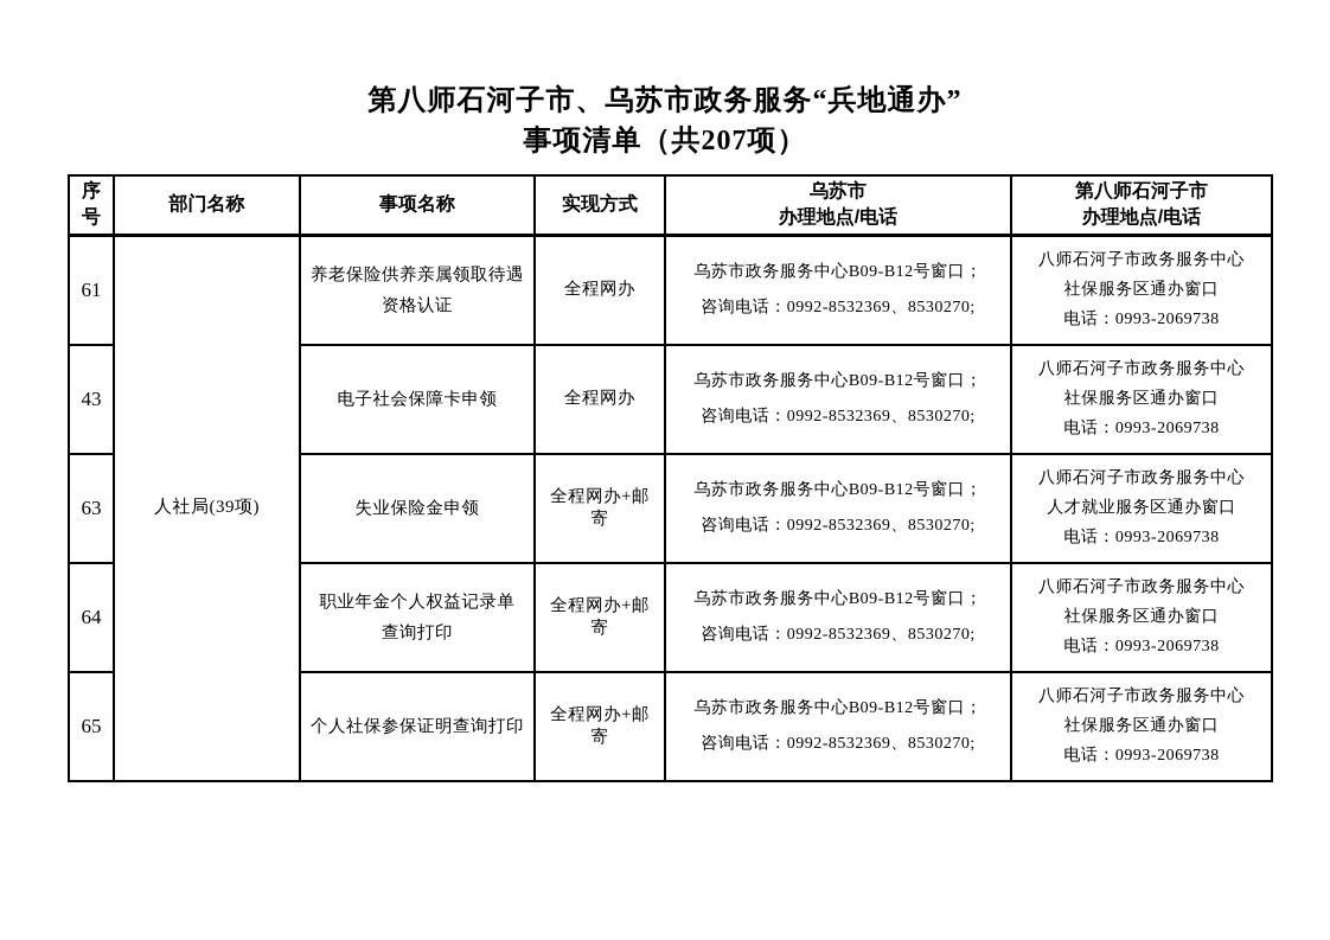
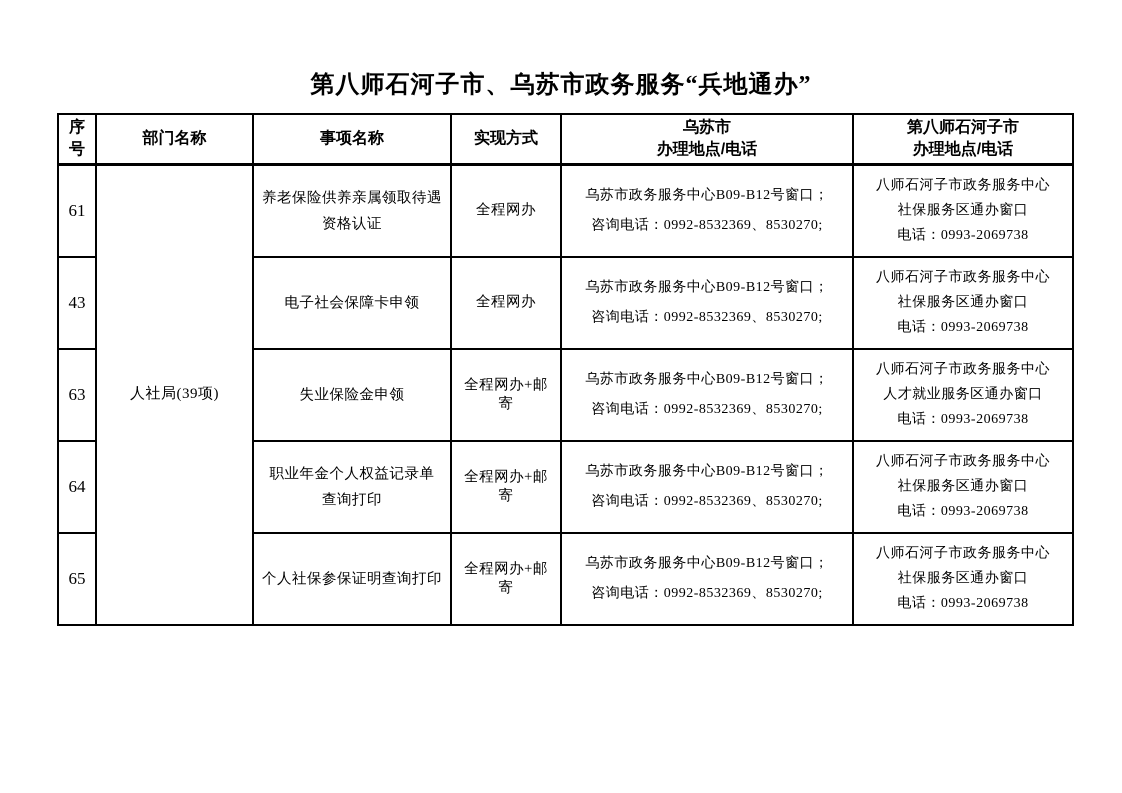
  第八师石河子市、乌苏市政务服务“兵地通办”
- 事项清单（共207项）
  序号	部门名称	事项名称	实现方式	乌苏市 办理地点/电话	第八师石河子市 办理地点/电话
  61	人社局(39项)	养老保险供养亲属领取待遇 资格认证	全程网办	乌苏市政务服务中心B09-B12号窗口； 咨询电话：0992-8532369、8530270;	八师石河子市政务服务中心 社保服务区通办窗口 电话：0993-2069738
  43	电子社会保障卡申领	全程网办	乌苏市政务服务中心B09-B12号窗口； 咨询电话：0992-8532369、8530270;	八师石河子市政务服务中心 社保服务区通办窗口 电话：0993-2069738
  63	失业保险金申领	全程网办+邮寄	乌苏市政务服务中心B09-B12号窗口； 咨询电话：0992-8532369、8530270;	八师石河子市政务服务中心 人才就业服务区通办窗口 电话：0993-2069738
  64	职业年金个人权益记录单 查询打印	全程网办+邮寄	乌苏市政务服务中心B09-B12号窗口； 咨询电话：0992-8532369、8530270;	八师石河子市政务服务中心 社保服务区通办窗口 电话：0993-2069738
  65	个人社保参保证明查询打印	全程网办+邮寄	乌苏市政务服务中心B09-B12号窗口； 咨询电话：0992-8532369、8530270;	八师石河子市政务服务中心 社保服务区通办窗口 电话：0993-2069738
